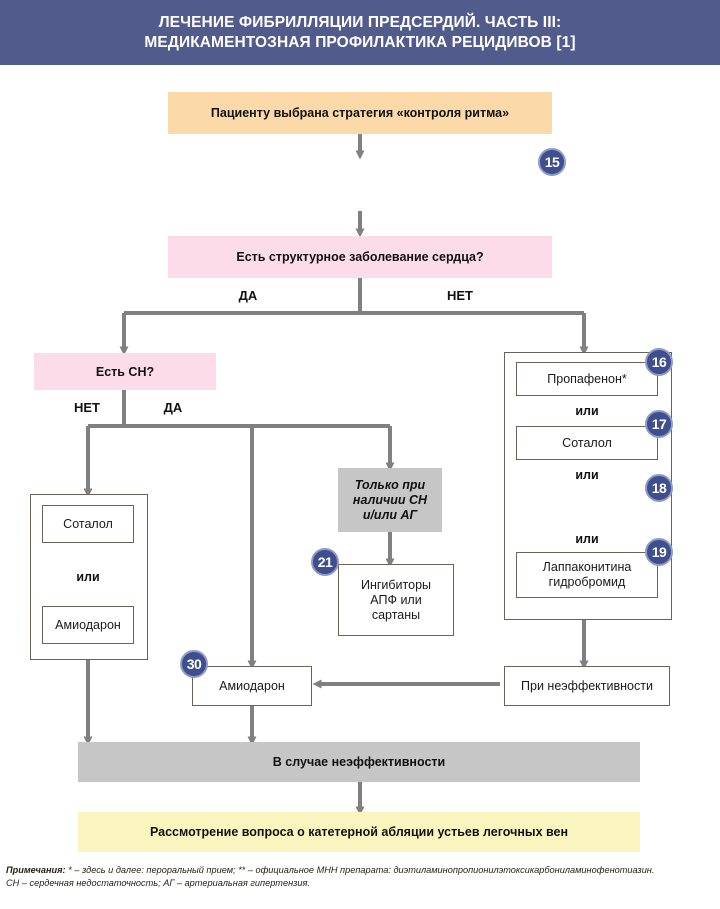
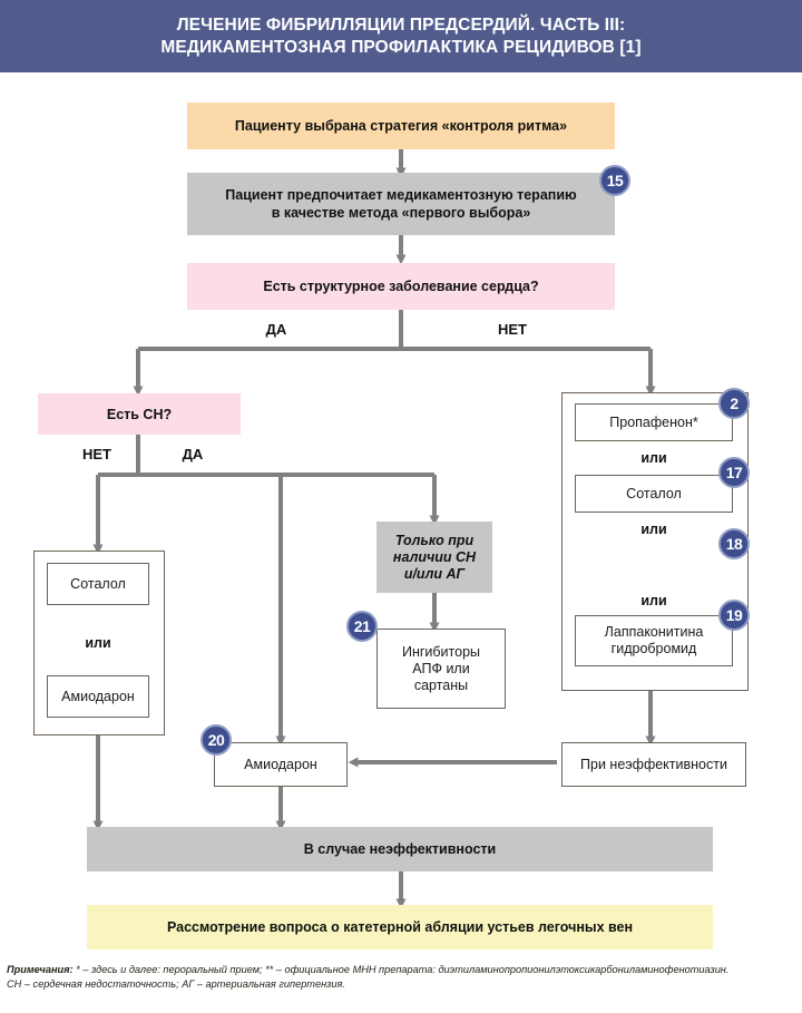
  ЛЕЧЕНИЕ ФИБРИЛЛЯЦИИ ПРЕДСЕРДИЙ. ЧАСТЬ III:
  МЕДИКАМЕНТОЗНАЯ ПРОФИЛАКТИКА РЕЦИДИВОВ [1]
  Пациенту выбрана стратегия «контроля ритма»
+ Пациент предпочитает медикаментозную терапию
+ в качестве метода «первого выбора»
  15
  Есть структурное заболевание сердца?
  ДА
  НЕТ
  Есть СН?
  НЕТ
  ДА
  Соталол
  или
  Амиодарон
  Только при
  наличии СН
  и/или АГ
  Ингибиторы
  АПФ или
  сартаны
  21
  Пропафенон*
- 16
+ 2
  или
  Соталол
  17
  или
  18
  или
  Лаппаконитина
  гидробромид
  19
  Амиодарон
- 30
+ 20
  При неэффективности
  В случае неэффективности
  Рассмотрение вопроса о катетерной абляции устьев легочных вен
  Примечания: * – здесь и далее: пероральный прием; ** – официальное МНН препарата: диэтиламинопропионилэтоксикарбониламинофенотиазин.
  СН – сердечная недостаточность; АГ – артериальная гипертензия.
